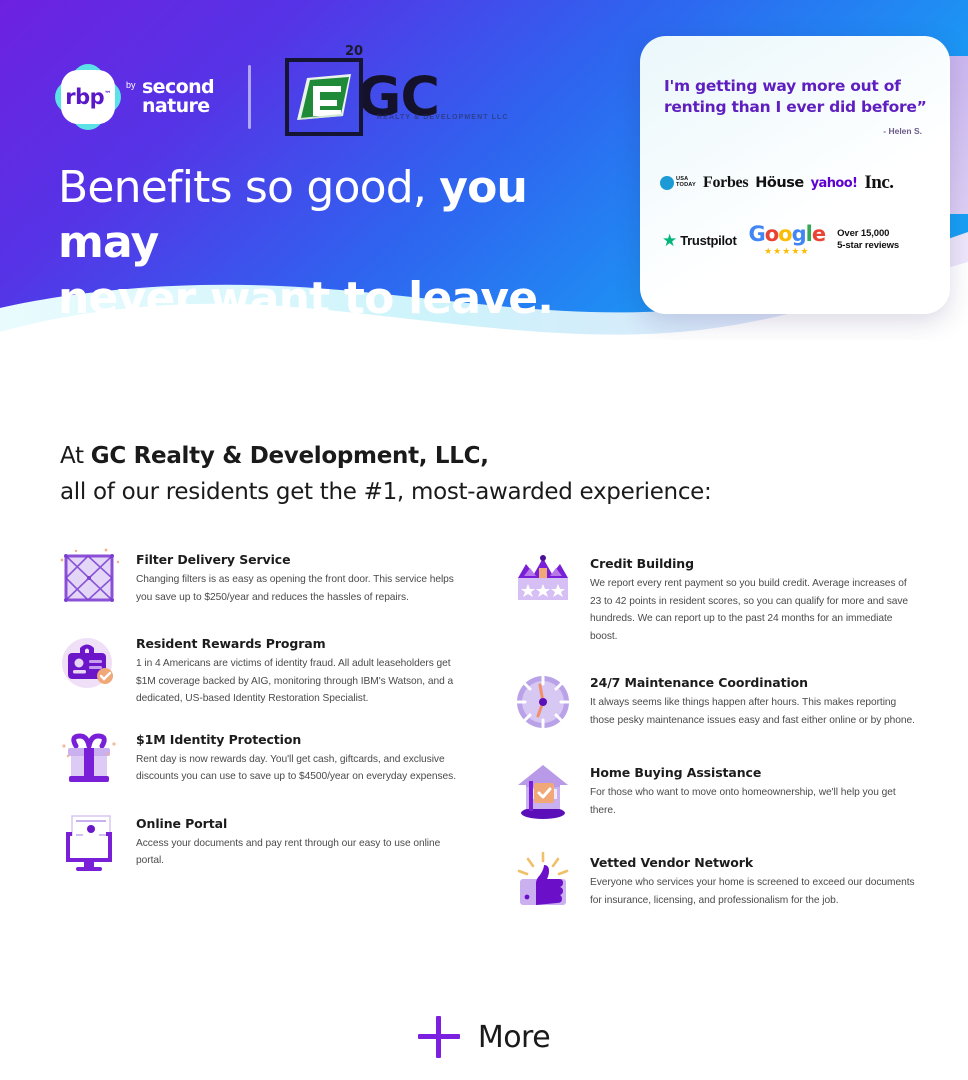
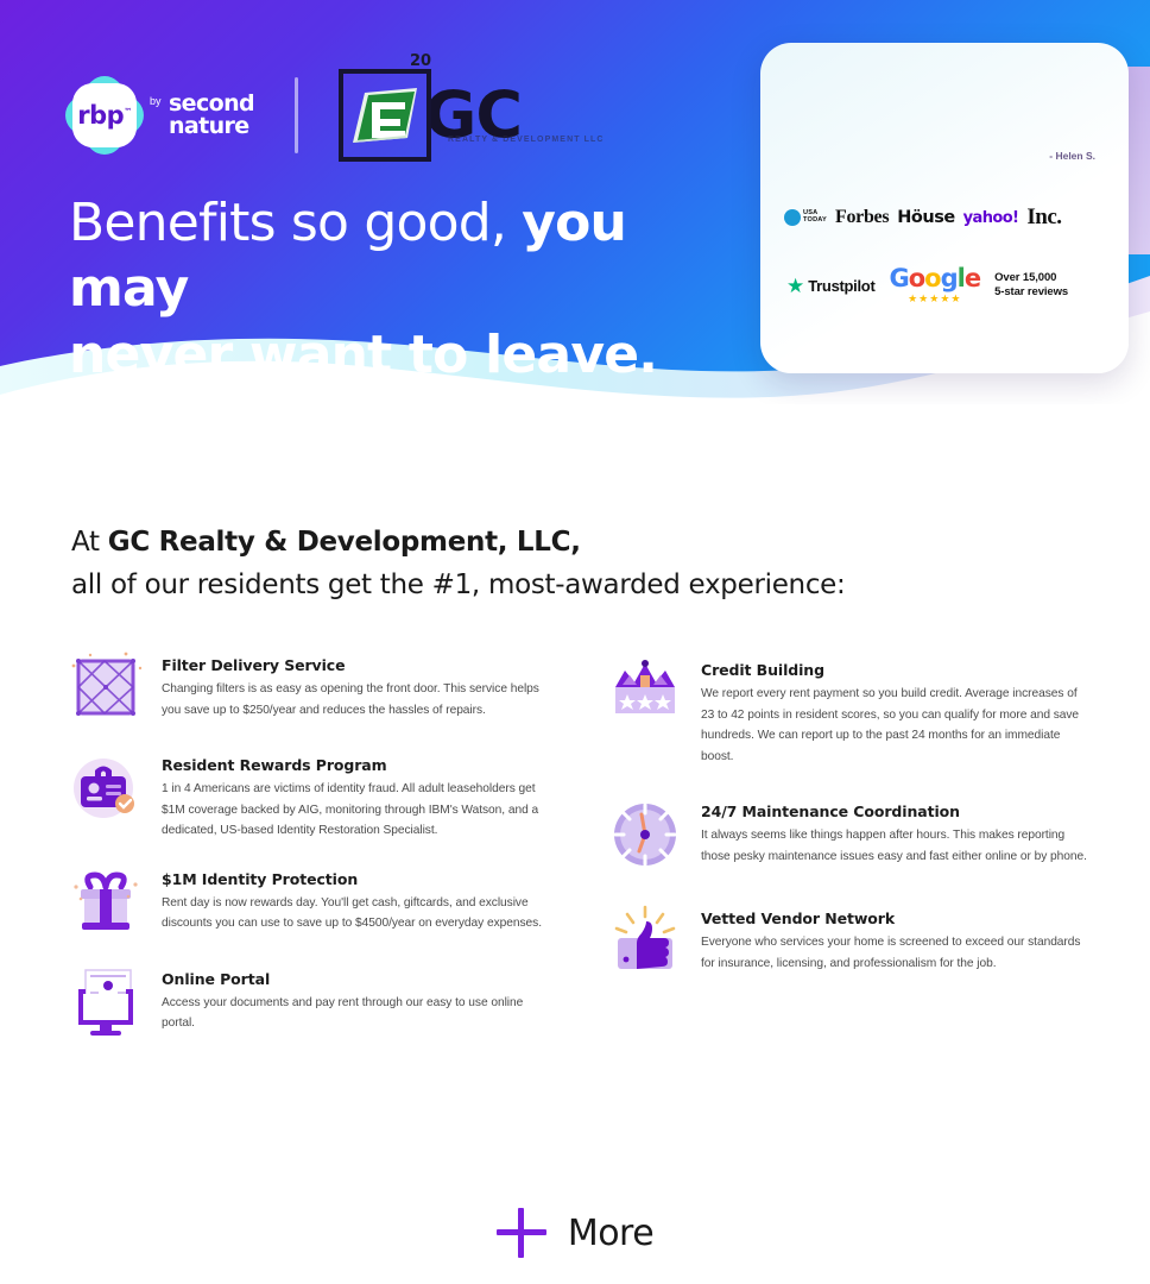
  rbp™
  by
  second
  nature
  20
  GC
  Benefits so good, you may
  never want to leave.
- I'm getting way more out of renting than I ever did before”
  - Helen S.
  Forbes
  Höuse
  yahoo!
  Inc.
  ★
  Trustpilot
  Google
  ★★★★★
  Over 15,000
  5-star reviews
  At GC Realty & Development, LLC,
  all of our residents get the #1, most-awarded experience:
  Filter Delivery Service
  Changing filters is as easy as opening the front door. This service helps you save up to $250/year and reduces the hassles of repairs.
  Resident Rewards Program
  1 in 4 Americans are victims of identity fraud. All adult leaseholders get $1M coverage backed by AIG, monitoring through IBM's Watson, and a dedicated, US-based Identity Restoration Specialist.
  $1M Identity Protection
  Rent day is now rewards day. You'll get cash, giftcards, and exclusive discounts you can use to save up to $4500/year on everyday expenses.
  Online Portal
  Access your documents and pay rent through our easy to use online portal.
  Credit Building
  We report every rent payment so you build credit. Average increases of 23 to 42 points in resident scores, so you can qualify for more and save hundreds. We can report up to the past 24 months for an immediate boost.
  24/7 Maintenance Coordination
  It always seems like things happen after hours. This makes reporting those pesky maintenance issues easy and fast either online or by phone.
- Home Buying Assistance
- For those who want to move onto homeownership, we'll help you get there.
  Vetted Vendor Network
- Everyone who services your home is screened to exceed our documents for insurance, licensing, and professionalism for the job.
+ Everyone who services your home is screened to exceed our standards for insurance, licensing, and professionalism for the job.
  More
